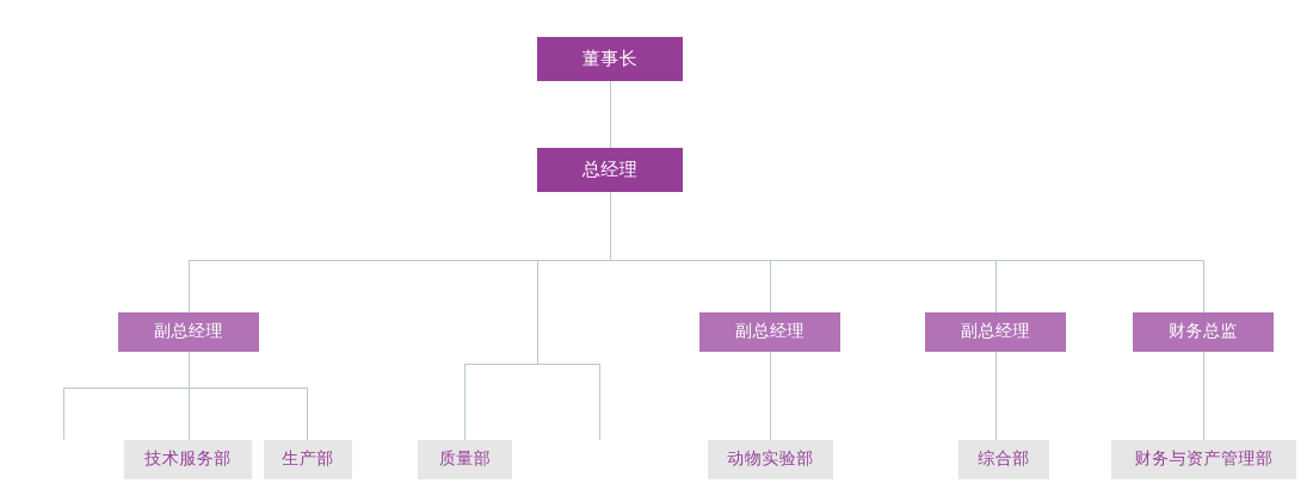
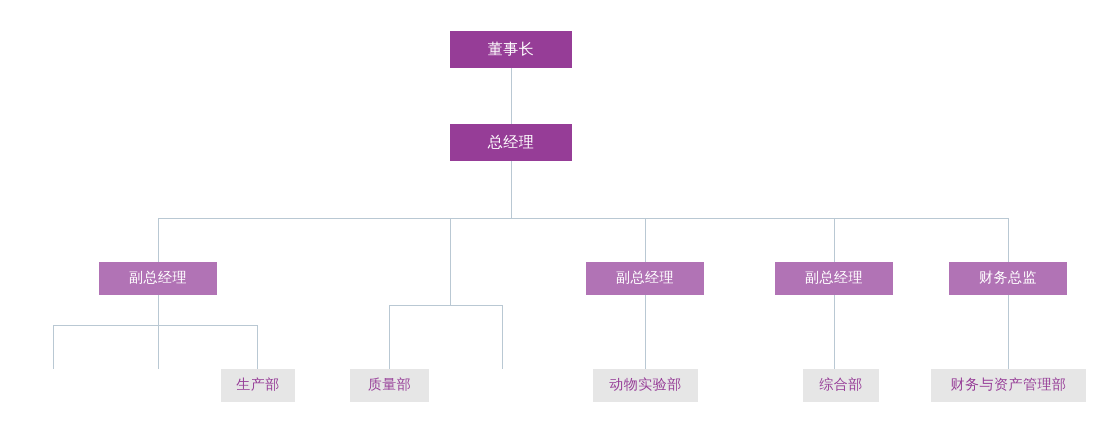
  董事长
  总经理
  副总经理
  副总经理
  副总经理
  财务总监
- 技术服务部
  生产部
  质量部
  动物实验部
  综合部
  财务与资产管理部
